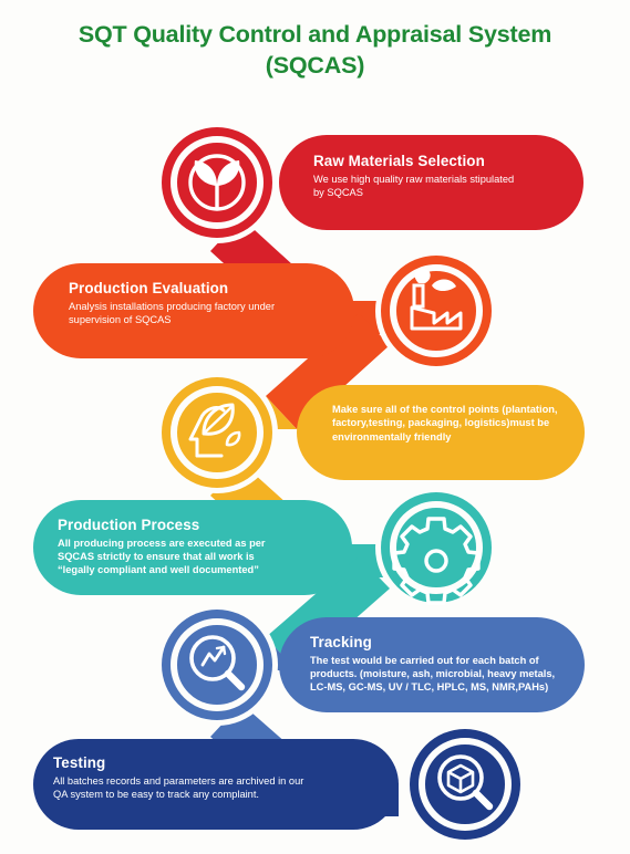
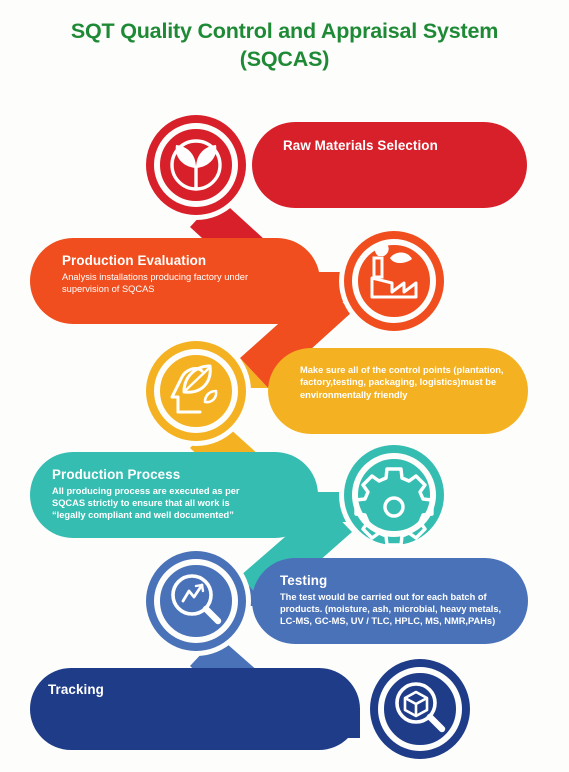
  SQT Quality Control and Appraisal System
  (SQCAS)
  Raw Materials Selection
- We use high quality raw materials stipulated
- by SQCAS
  Production Evaluation
  Analysis installations producing factory under
  supervision of SQCAS
  Make sure all of the control points (plantation,
  factory,testing, packaging, logistics)must be
  environmentally friendly
  Production Process
  All producing process are executed as per
  SQCAS strictly to ensure that all work is
  “legally compliant and well documented”
- Tracking
+ Testing
  The test would be carried out for each batch of
  products. (moisture, ash, microbial, heavy metals,
  LC-MS, GC-MS, UV / TLC, HPLC, MS, NMR,PAHs)
- Testing
+ Tracking
- All batches records and parameters are archived in our
- QA system to be easy to track any complaint.
